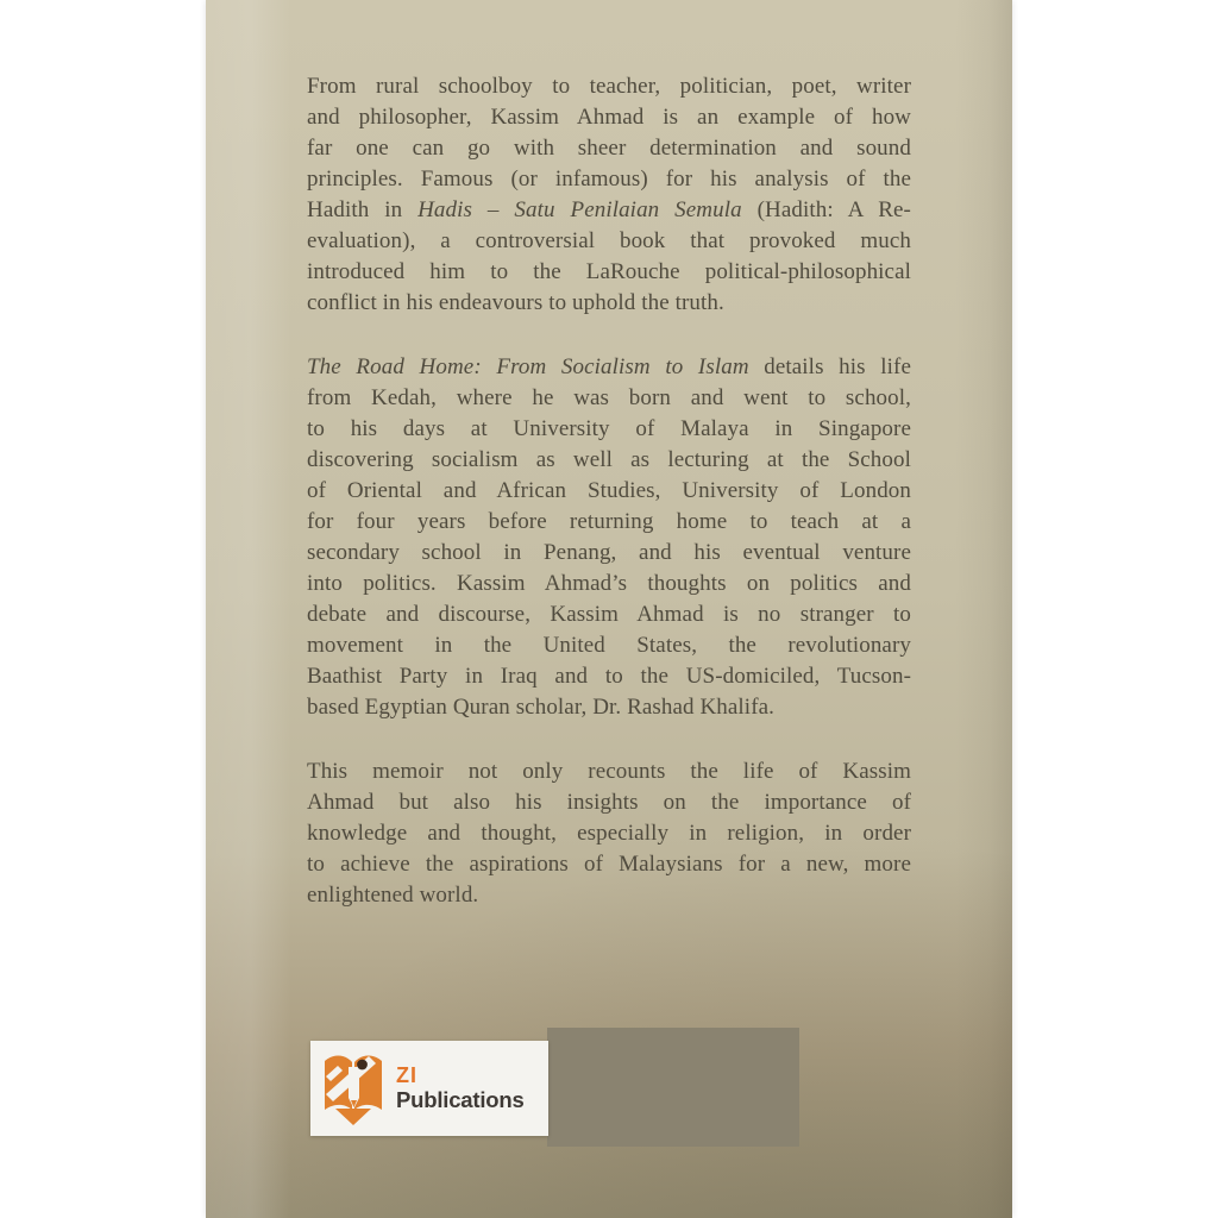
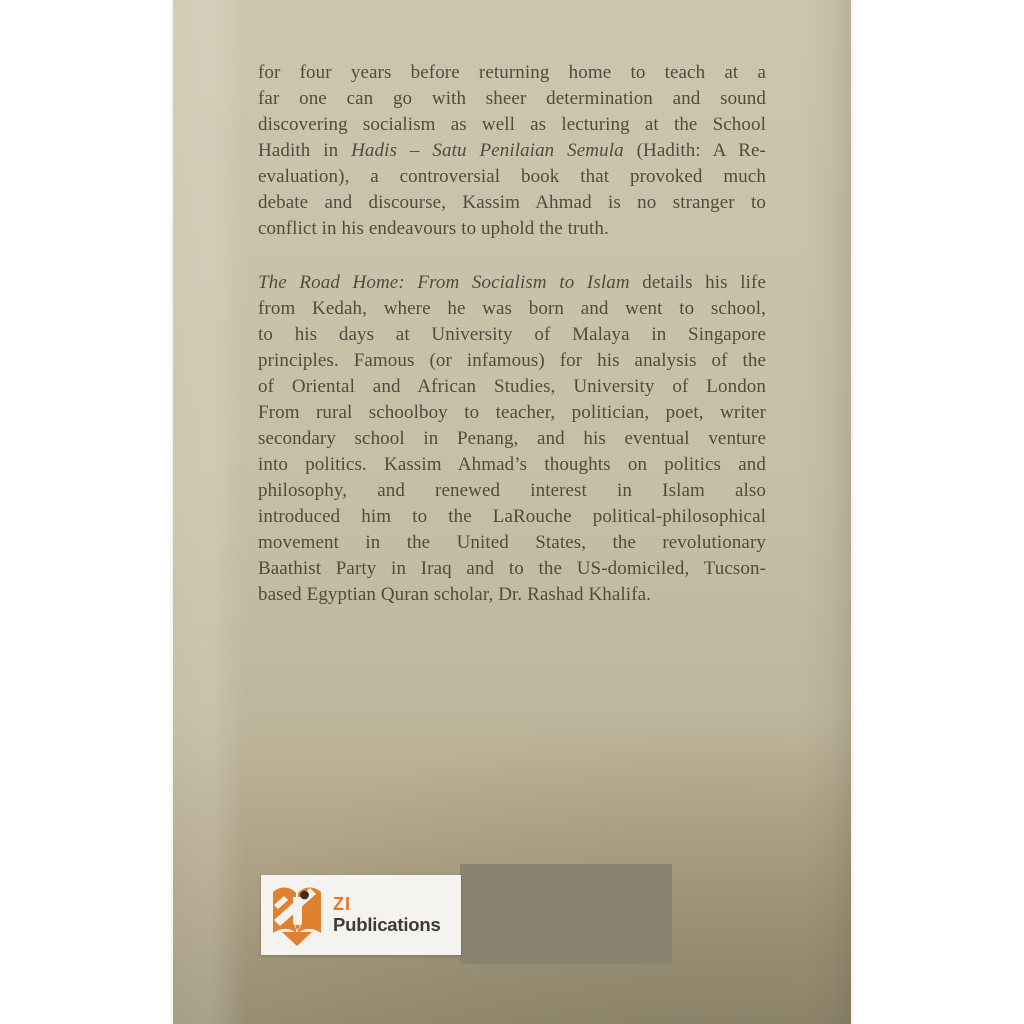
- From rural schoolboy to teacher, politician, poet, writer
+ for four years before returning home to teach at a
- and philosopher, Kassim Ahmad is an example of how
  far one can go with sheer determination and sound
- principles. Famous (or infamous) for his analysis of the
+ discovering socialism as well as lecturing at the School
  Hadith in Hadis – Satu Penilaian Semula (Hadith: A Re-
  evaluation), a controversial book that provoked much
- introduced him to the LaRouche political-philosophical
+ debate and discourse, Kassim Ahmad is no stranger to
  conflict in his endeavours to uphold the truth.
  The Road Home: From Socialism to Islam details his life
  from Kedah, where he was born and went to school,
  to his days at University of Malaya in Singapore
- discovering socialism as well as lecturing at the School
+ principles. Famous (or infamous) for his analysis of the
  of Oriental and African Studies, University of London
- for four years before returning home to teach at a
+ From rural schoolboy to teacher, politician, poet, writer
  secondary school in Penang, and his eventual venture
  into politics. Kassim Ahmad’s thoughts on politics and
+ philosophy, and renewed interest in Islam also
- debate and discourse, Kassim Ahmad is no stranger to
+ introduced him to the LaRouche political-philosophical
  movement in the United States, the revolutionary
  Baathist Party in Iraq and to the US-domiciled, Tucson-
  based Egyptian Quran scholar, Dr. Rashad Khalifa.
- This memoir not only recounts the life of Kassim
- Ahmad but also his insights on the importance of
- knowledge and thought, especially in religion, in order
- to achieve the aspirations of Malaysians for a new, more
- enlightened world.
  ZI
  Publications
